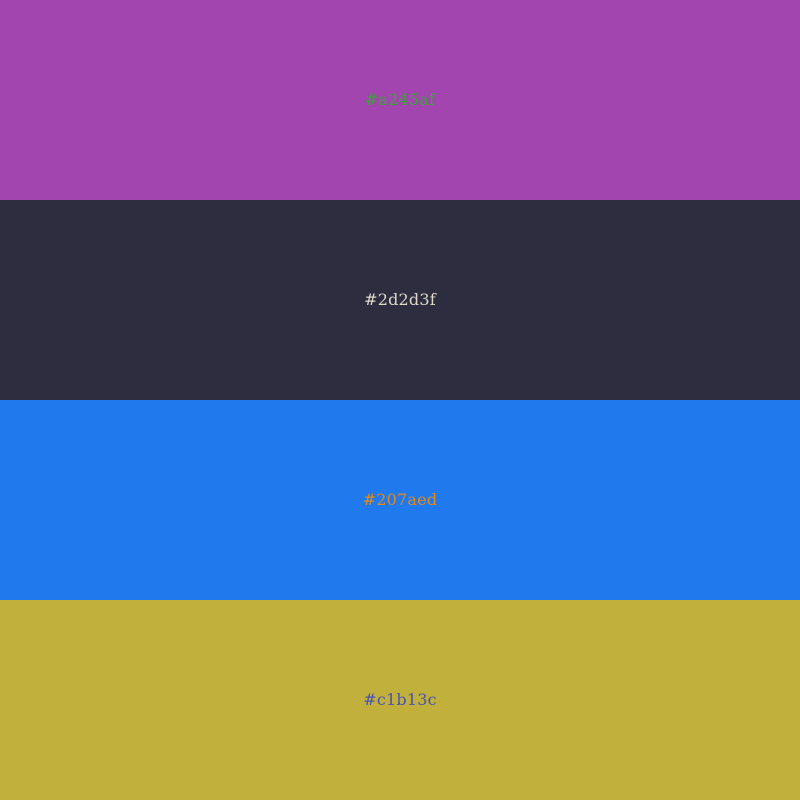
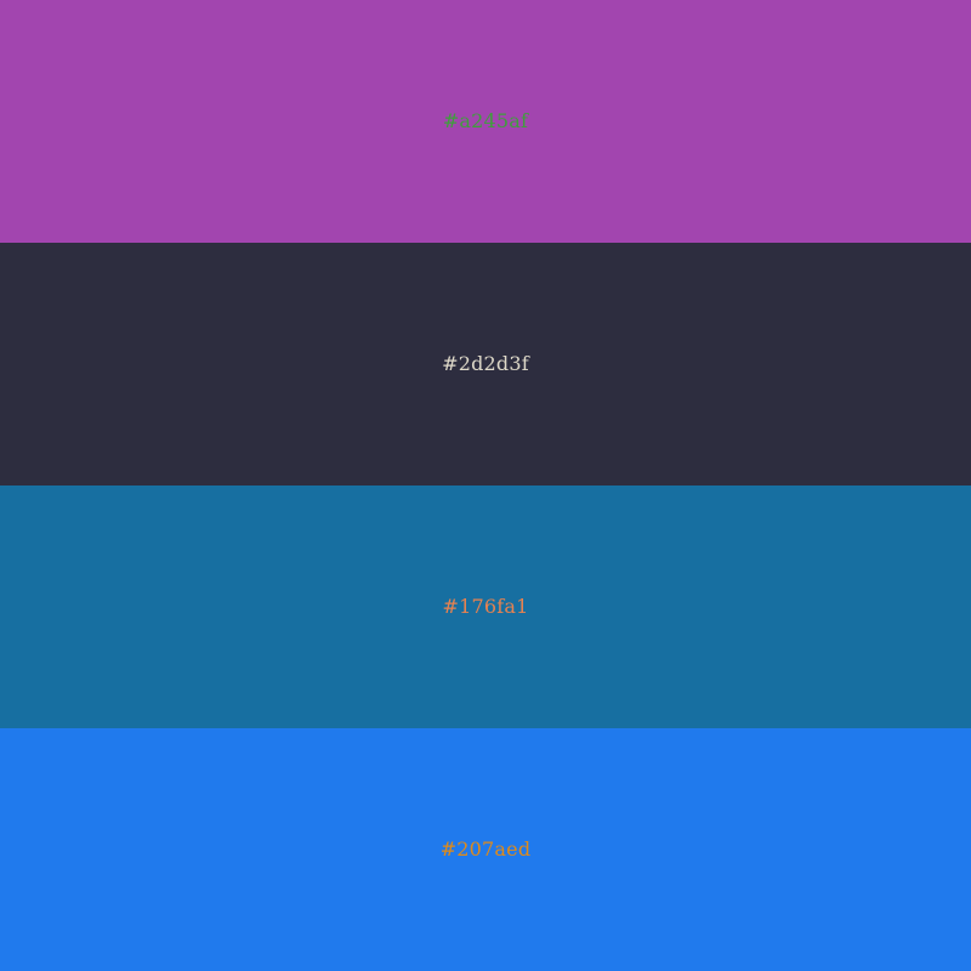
  #a245af
  #2d2d3f
+ #176fa1
  #207aed
- #c1b13c
